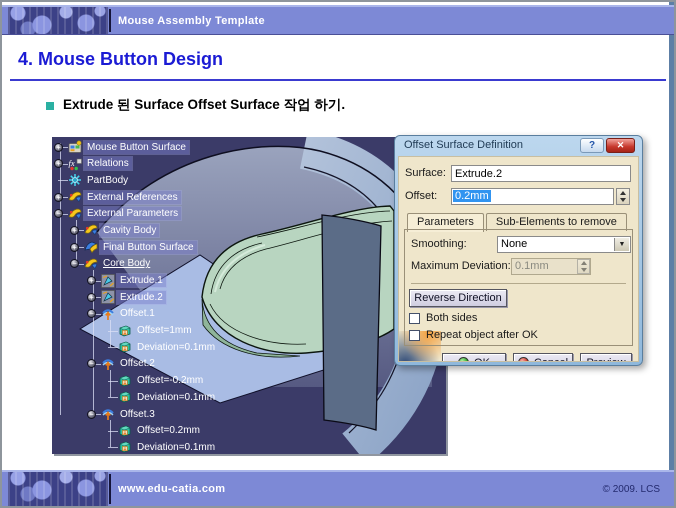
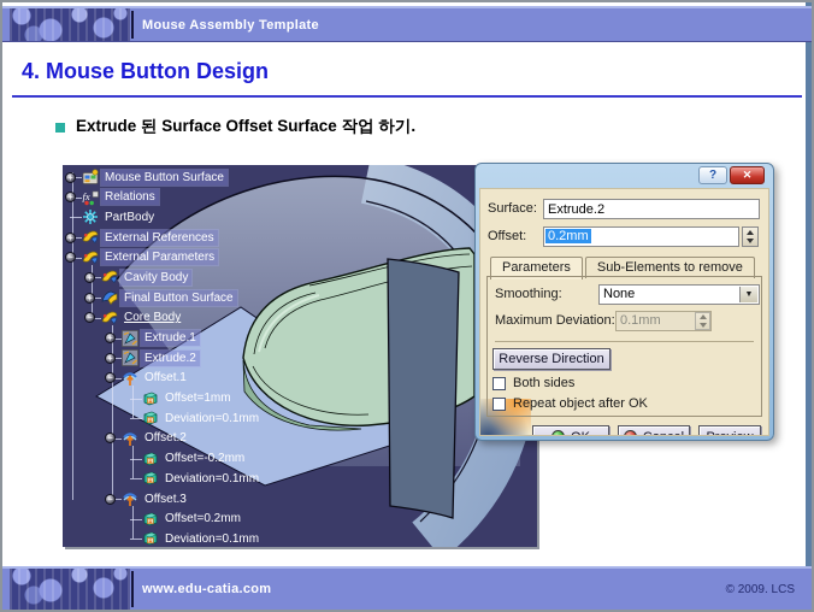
  Mouse Assembly Template
  4. Mouse Button Design
  Extrude 된 Surface Offset Surface 작업 하기.
  +
  Mouse Button Surface
  +
  fx
  Relations
  PartBody
  +
  External References
  −
  External Parameters
  +
  Cavity Body
  +
  Final Button Surface
  −
  Core Body
  +
  Extrude.1
  +
  Extrude.2
  −
  Offset.1
  Offset=1mm
  Deviation=0.1mm
  −
  Offset.2
  Offset=-0.2mm
  Deviation=0.1mm
  −
  Offset.3
  Offset=0.2mm
  Deviation=0.1mm
- Offset Surface Definition
  ?
  ✕
  Surface:
  Extrude.2
  Offset:
  0.2mm
  Parameters
  Sub-Elements to remove
  Smoothing:
  None
  Maximum Deviation:
  0.1mm
  Reverse Direction
  Both sides
  Repeat object after OK
  www.edu-catia.com
  © 2009. LCS
